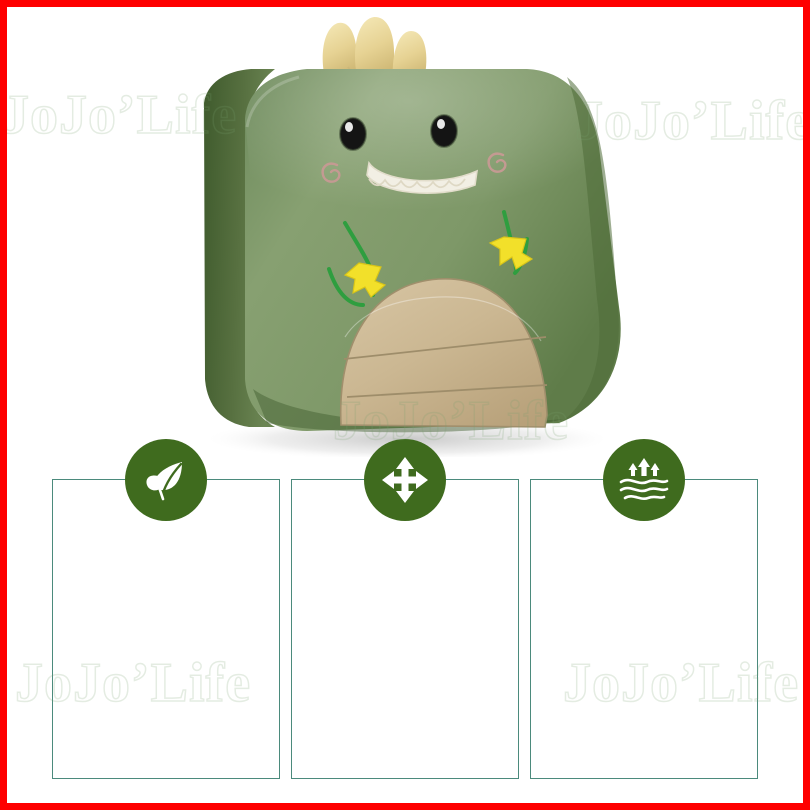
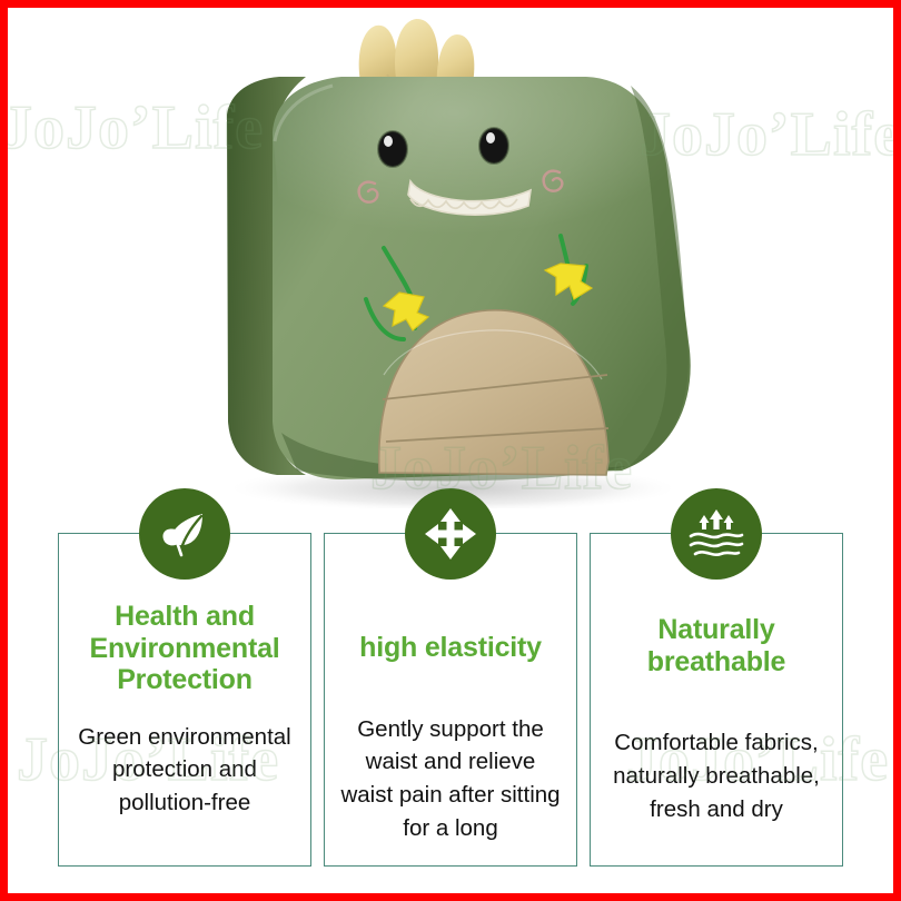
  JoJo’Life
  JoJo’Life
  JoJo’Life
  JoJo’Life
  JoJo’Life
+ Health and Environmental Protection
+ Green environmental protection and pollution-free
+ high elasticity
+ Gently support the waist and relieve waist pain after sitting for a long
+ Naturally breathable
+ Comfortable fabrics, naturally breathable, fresh and dry
